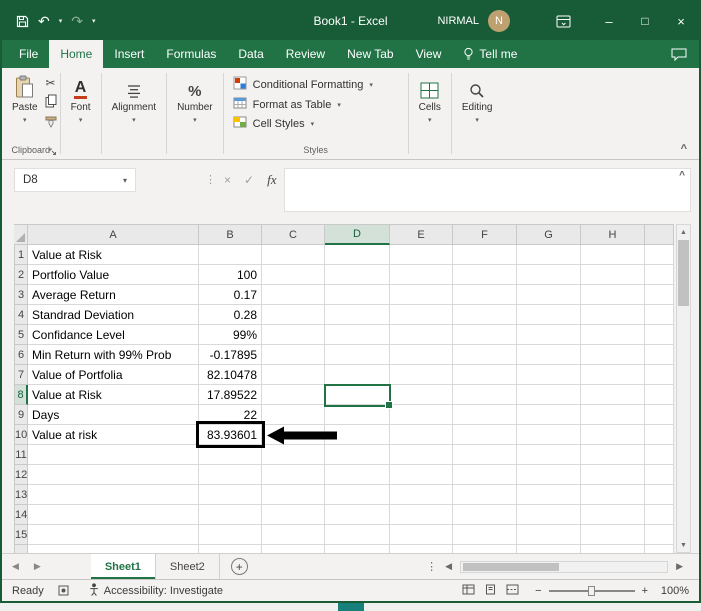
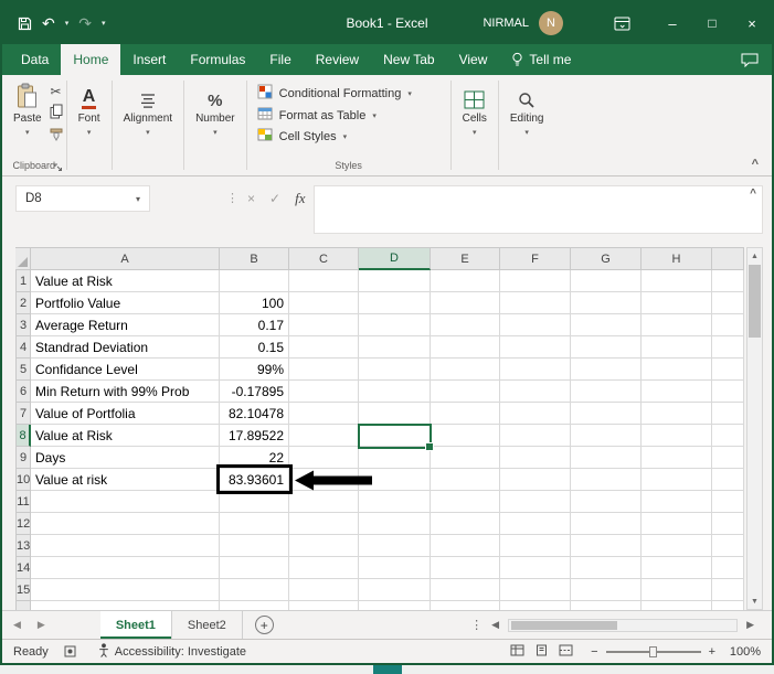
  ↶
  ↷
  Book1 - Excel
  NIRMAL
  N
  –
  □
  ×
- File
+ Data
  Home
  Insert
  Formulas
- Data
+ File
  Review
  New Tab
  View
  Tell me
  Paste
  ✂
  Clipboard
  A
  Font
  Alignment
  %
  Number
  Conditional Formatting
  Format as Table
  Cell Styles
  Styles
  Cells
  Editing
  ^
  D8
  ▾
  ⋮
  ×
  ✓
  fx
  ^
  	A	B	C	D	E	F	G	H
  1	Value at Risk
  2	Portfolio Value	100
  3	Average Return	0.17
- 4	Standrad Deviation	0.28
+ 4	Standrad Deviation	0.15
  5	Confidance Level	99%
  6	Min Return with 99% Prob	-0.17895
  7	Value of Portfolia	82.10478
  8	Value at Risk	17.89522
  9	Days	22
  10	Value at risk	83.93601
  11
  12
  13
  14
  15
  ◀
  ▶
  Sheet1
  Sheet2
  +
  ⋮
  ◀
  ▶
  Ready
  Accessibility: Investigate
  −
  +
  100%
